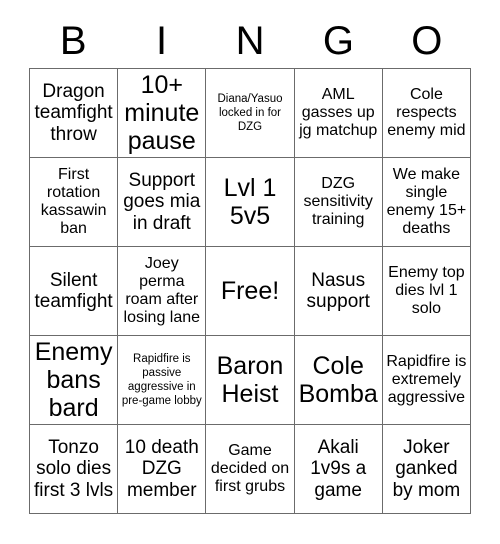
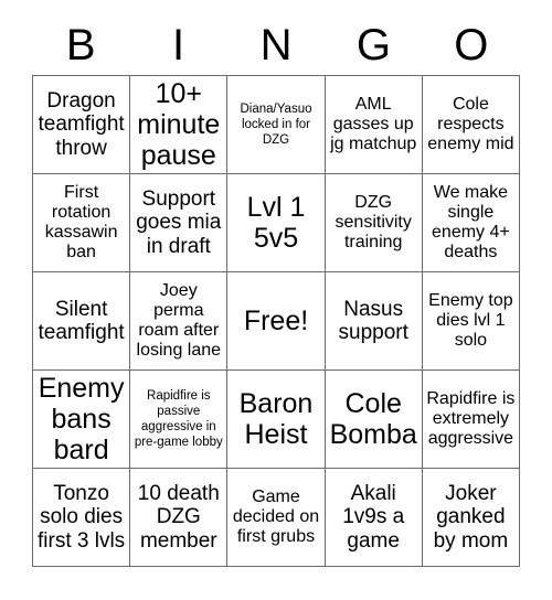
  B
  I
  N
  G
  O
  Dragon teamfight throw
  10+ minute pause
  Diana/Yasuo locked in for DZG
  AML gasses up jg matchup
  Cole respects enemy mid
  First rotation kassawin ban
  Support goes mia in draft
  Lvl 1 5v5
  DZG sensitivity training
- We make single enemy 15+ deaths
+ We make single enemy 4+ deaths
  Silent teamfight
  Joey perma roam after losing lane
  Free!
  Nasus support
  Enemy top dies lvl 1 solo
  Enemy bans bard
  Rapidfire is passive aggressive in pre-game lobby
  Baron Heist
  Cole Bomba
  Rapidfire is extremely aggressive
  Tonzo solo dies first 3 lvls
  10 death DZG member
  Game decided on first grubs
  Akali 1v9s a game
  Joker ganked by mom
